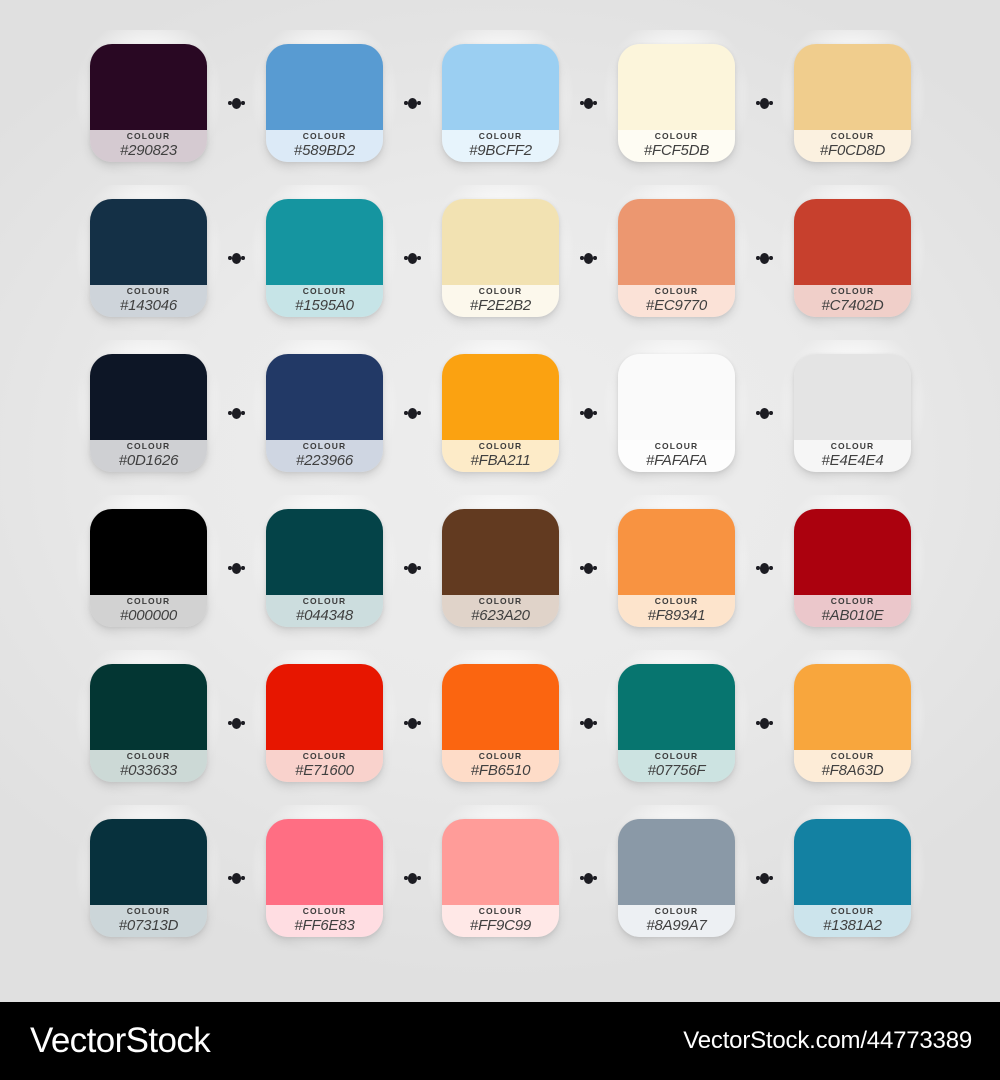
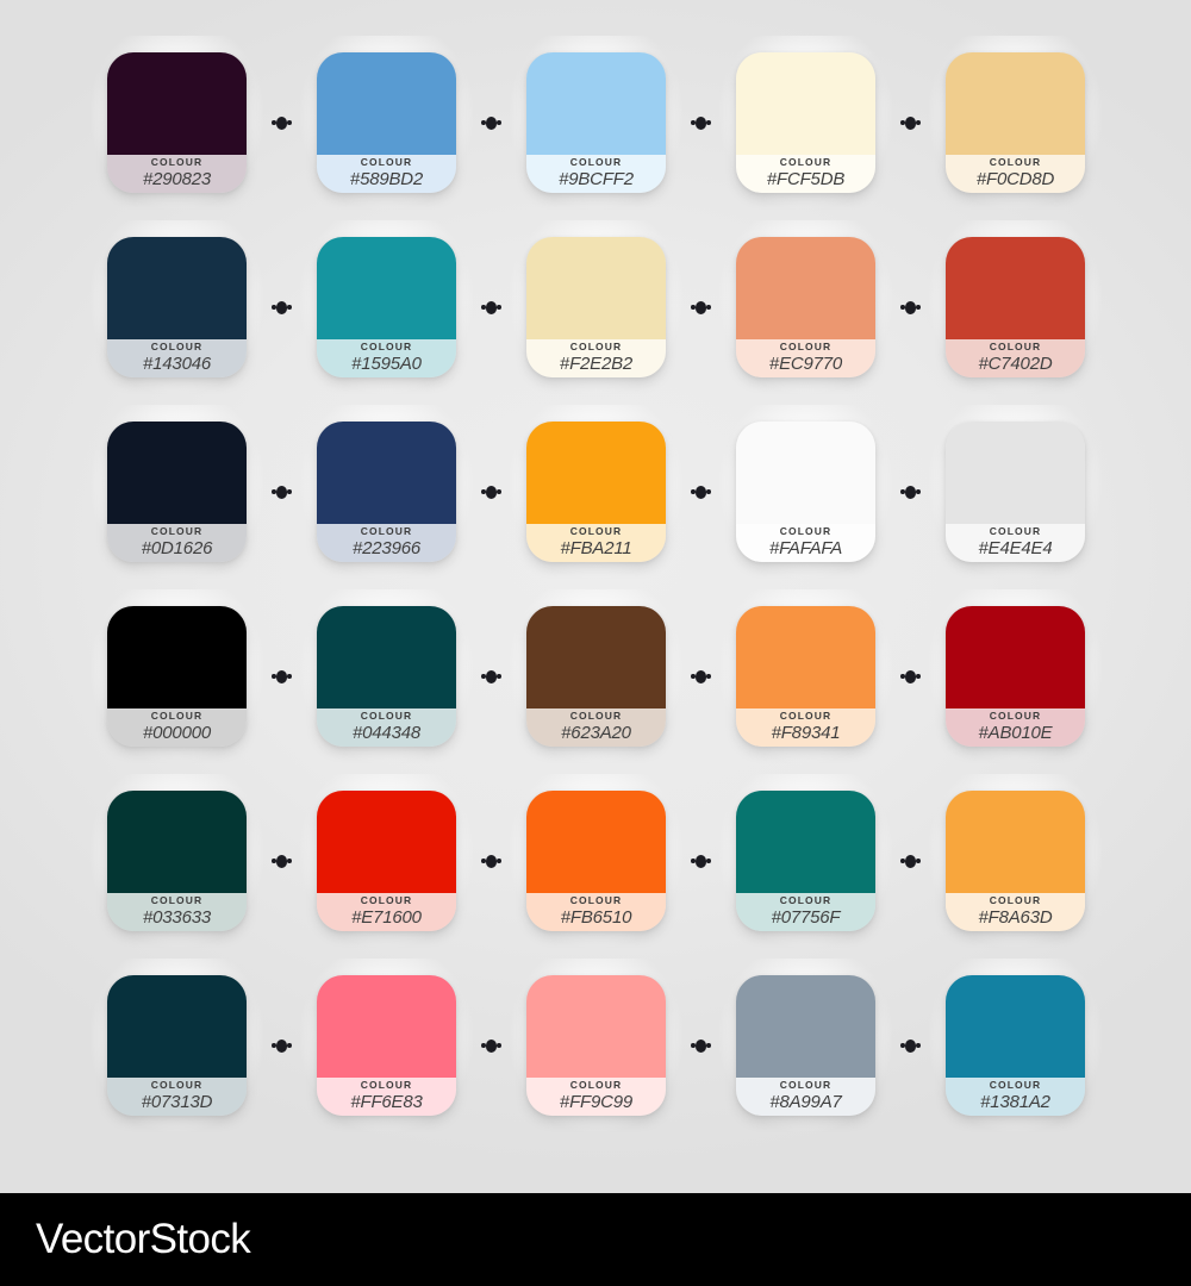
  COLOUR
  #290823
  COLOUR
  #589BD2
  COLOUR
  #9BCFF2
  COLOUR
  #FCF5DB
  COLOUR
  #F0CD8D
  COLOUR
  #143046
  COLOUR
  #1595A0
  COLOUR
  #F2E2B2
  COLOUR
  #EC9770
  COLOUR
  #C7402D
  COLOUR
  #0D1626
  COLOUR
  #223966
  COLOUR
  #FBA211
  COLOUR
  #FAFAFA
  COLOUR
  #E4E4E4
  COLOUR
  #000000
  COLOUR
  #044348
  COLOUR
  #623A20
  COLOUR
  #F89341
  COLOUR
  #AB010E
  COLOUR
  #033633
  COLOUR
  #E71600
  COLOUR
  #FB6510
  COLOUR
  #07756F
  COLOUR
  #F8A63D
  COLOUR
  #07313D
  COLOUR
  #FF6E83
  COLOUR
  #FF9C99
  COLOUR
  #8A99A7
  COLOUR
  #1381A2
  VectorStock
- VectorStock.com/44773389
